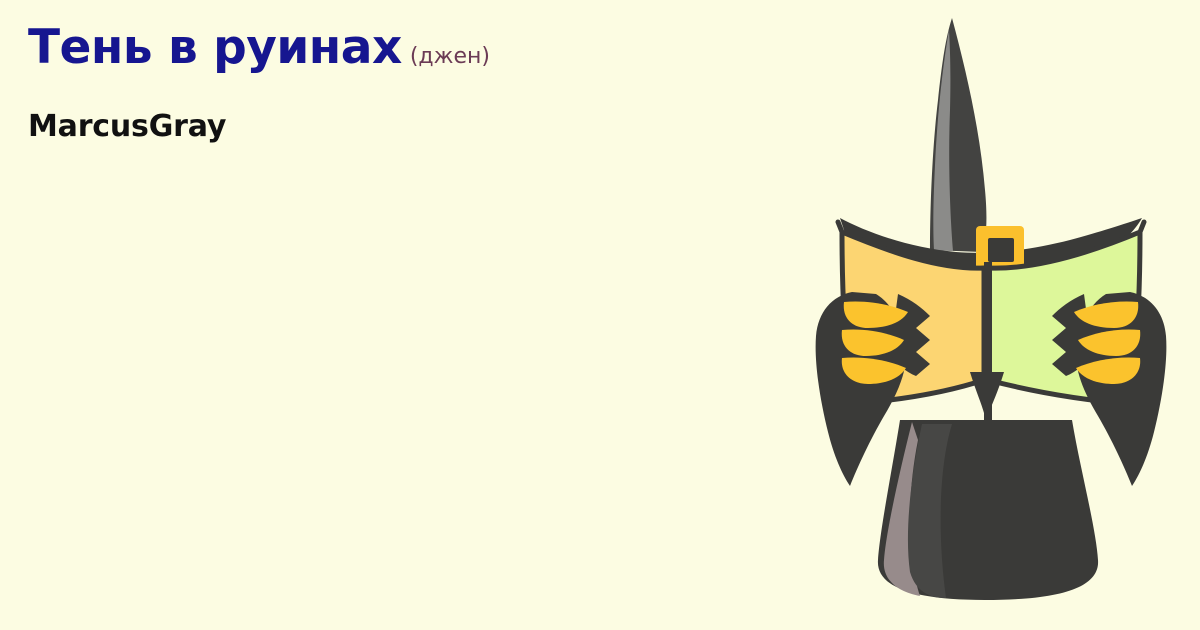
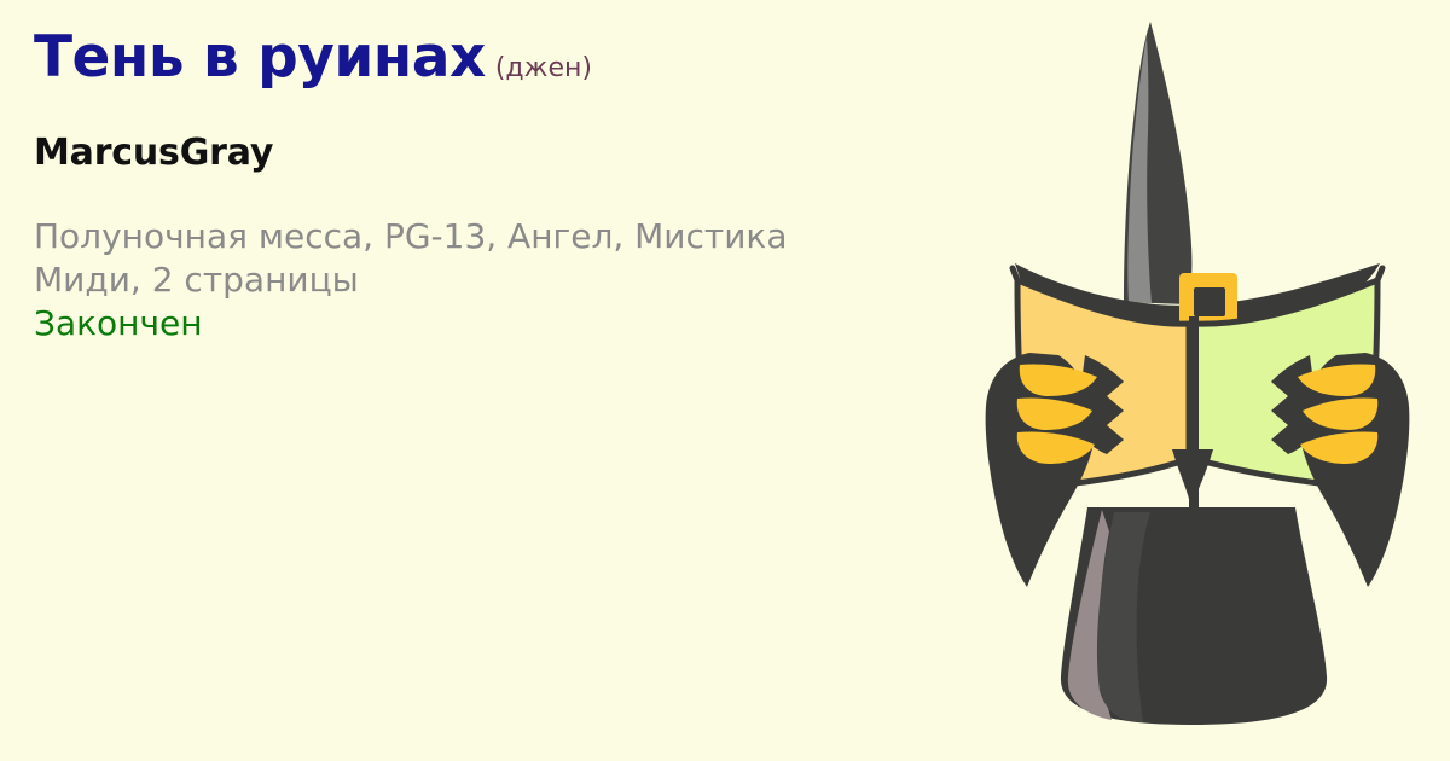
  Тень в руинах (джен)
  MarcusGray
+ Полуночная месса, PG-13, Ангел, Мистика
+ Миди, 2 страницы
+ Закончен
